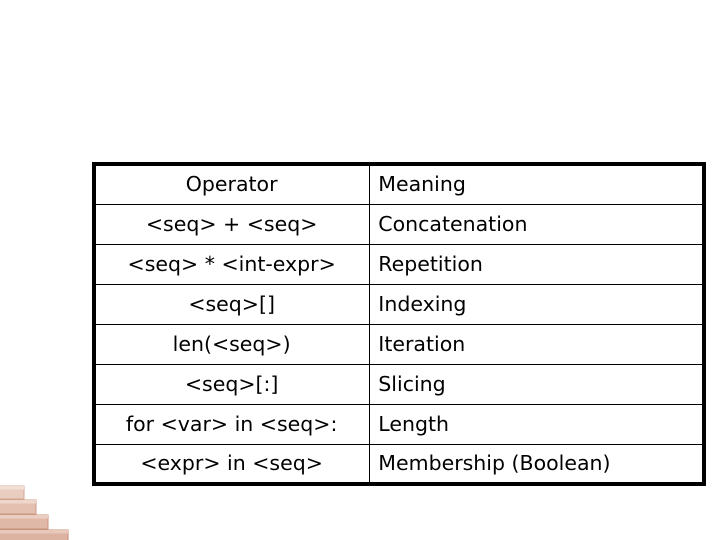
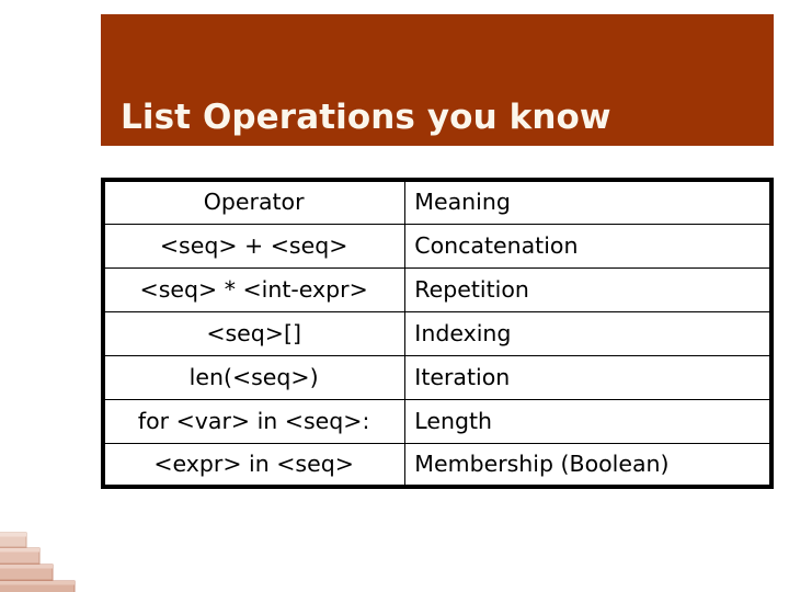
+ List Operations you know
  Operator	Meaning
  <seq> + <seq>	Concatenation
  <seq> * <int-expr>	Repetition
  <seq>[]	Indexing
  len(<seq>)	Iteration
- <seq>[:]	Slicing
  for <var> in <seq>:	Length
  <expr> in <seq>	Membership (Boolean)
